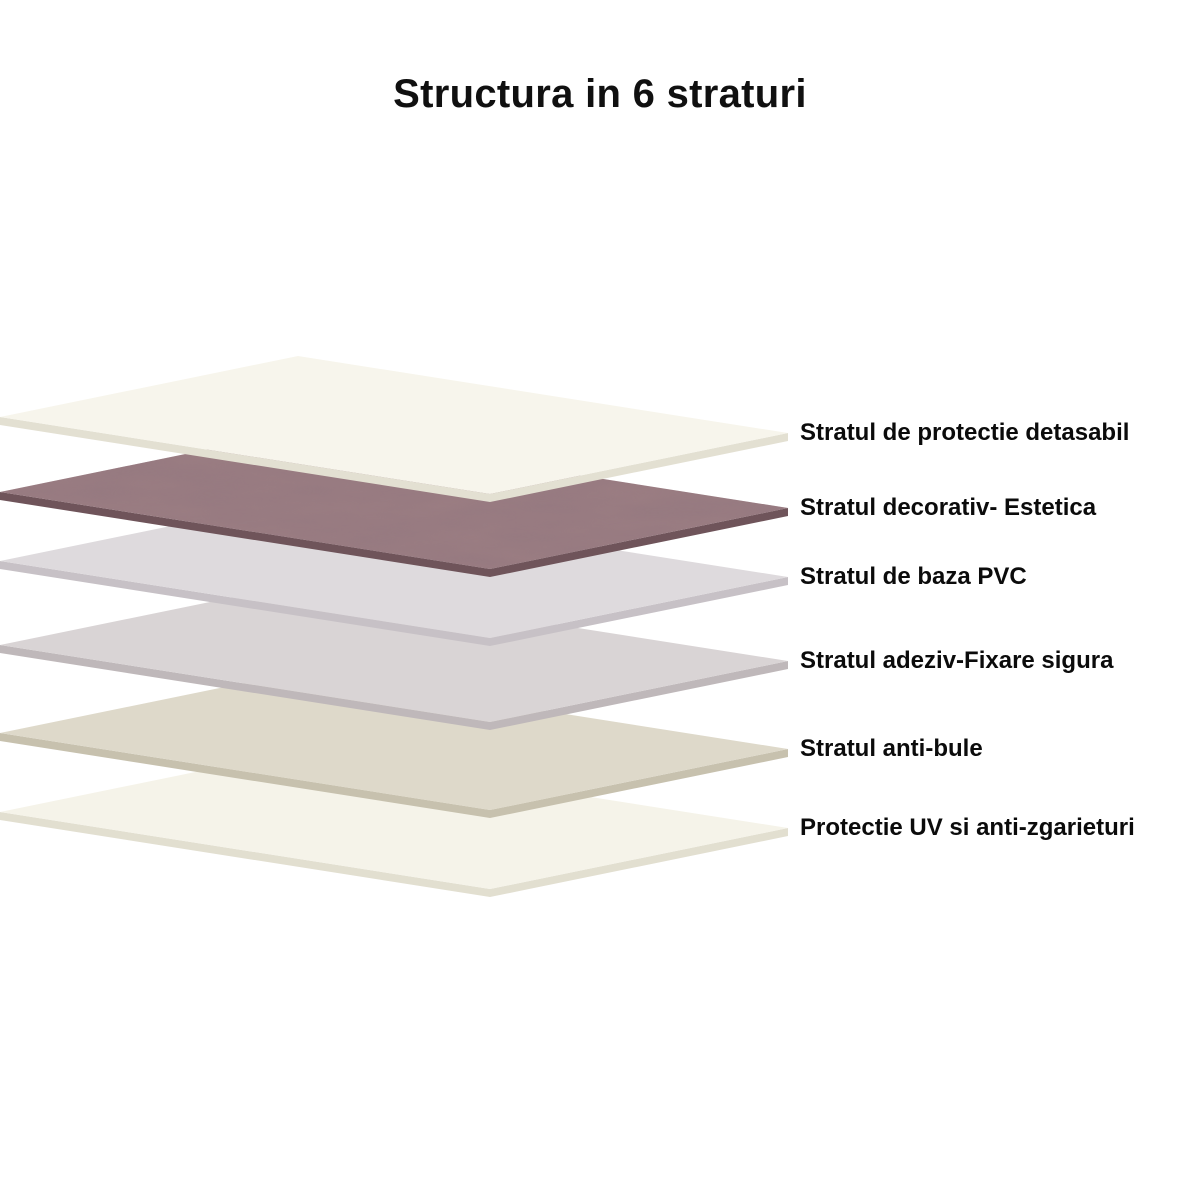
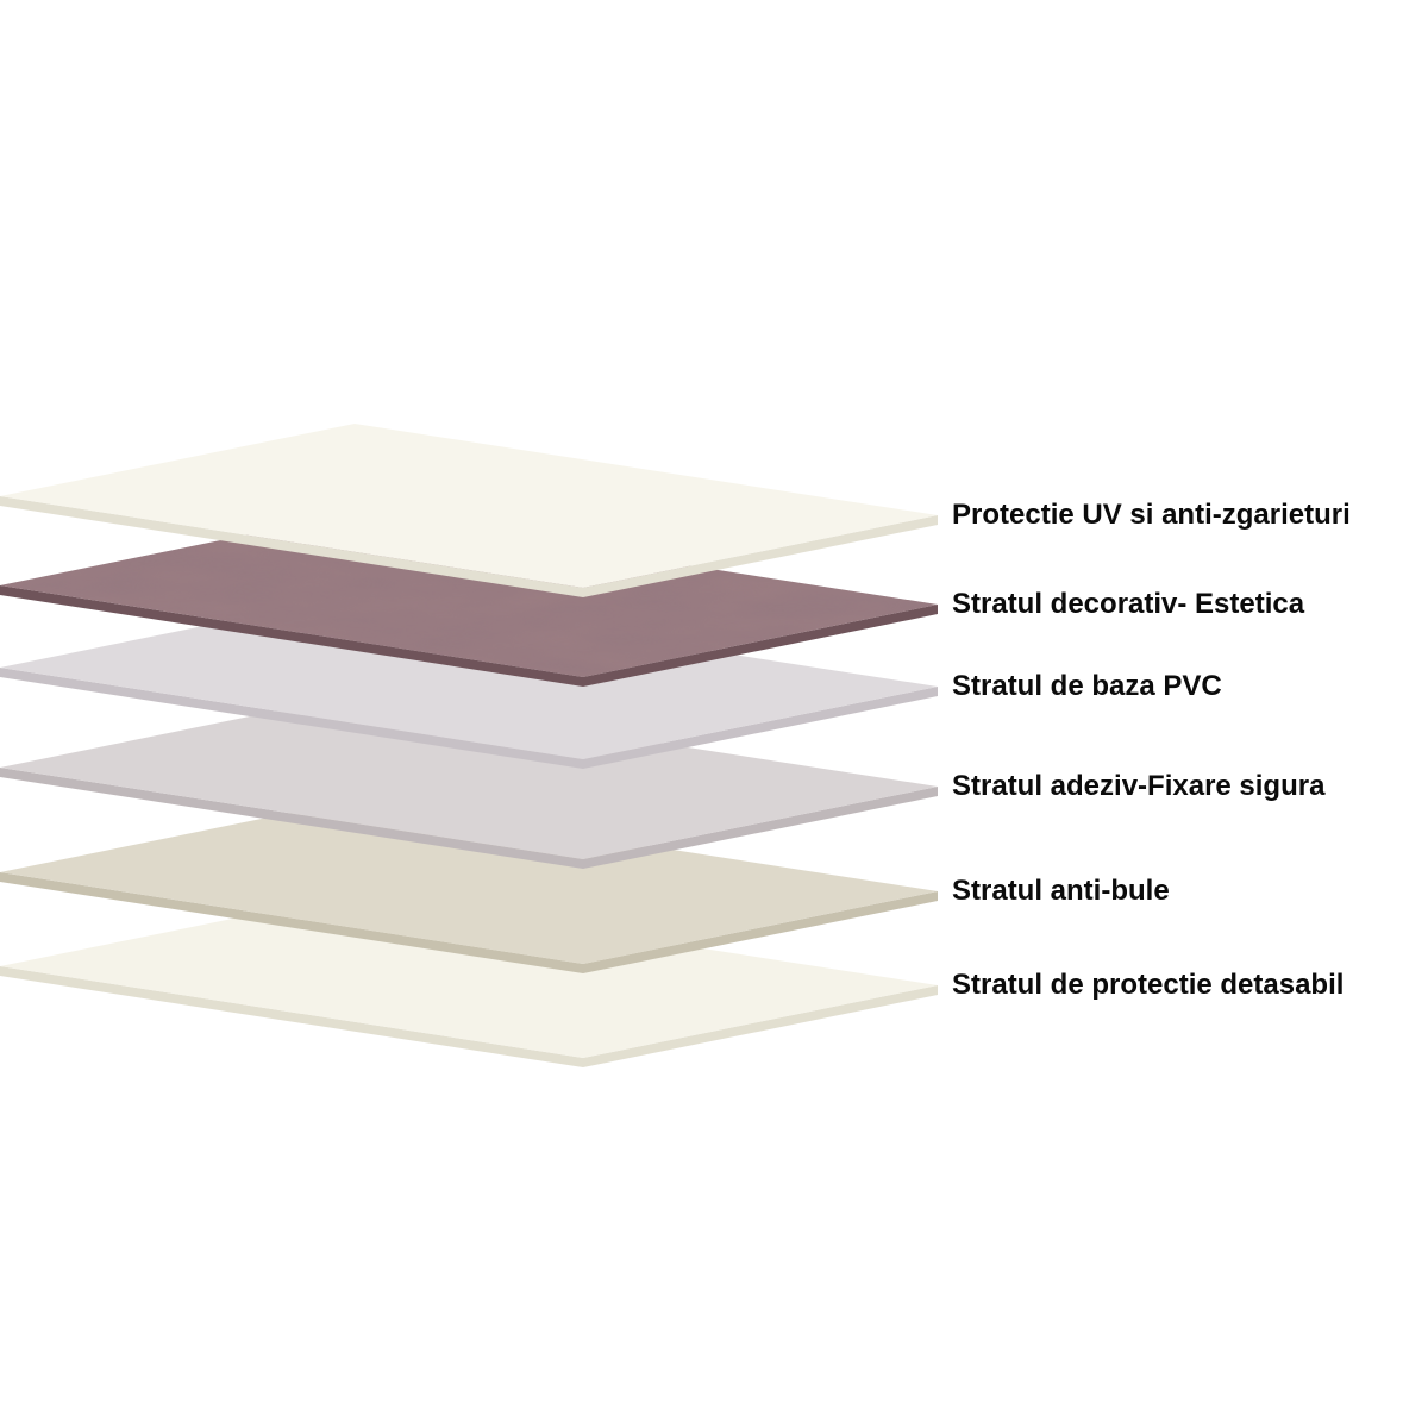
- Structura in 6 straturi
- Stratul de protectie detasabil
+ Protectie UV si anti-zgarieturi
  Stratul decorativ- Estetica
  Stratul de baza PVC
  Stratul adeziv-Fixare sigura
  Stratul anti-bule
- Protectie UV si anti-zgarieturi
+ Stratul de protectie detasabil
